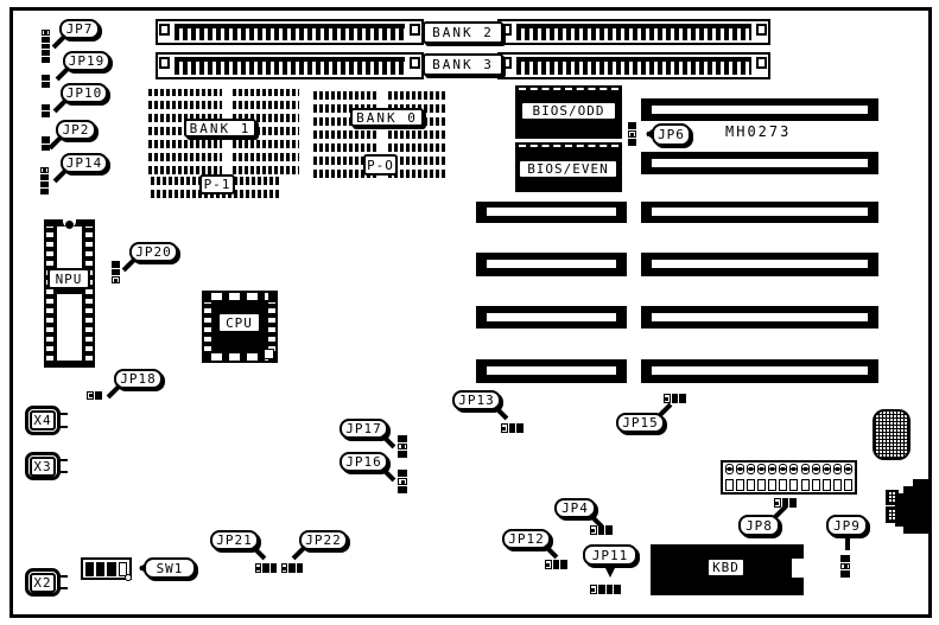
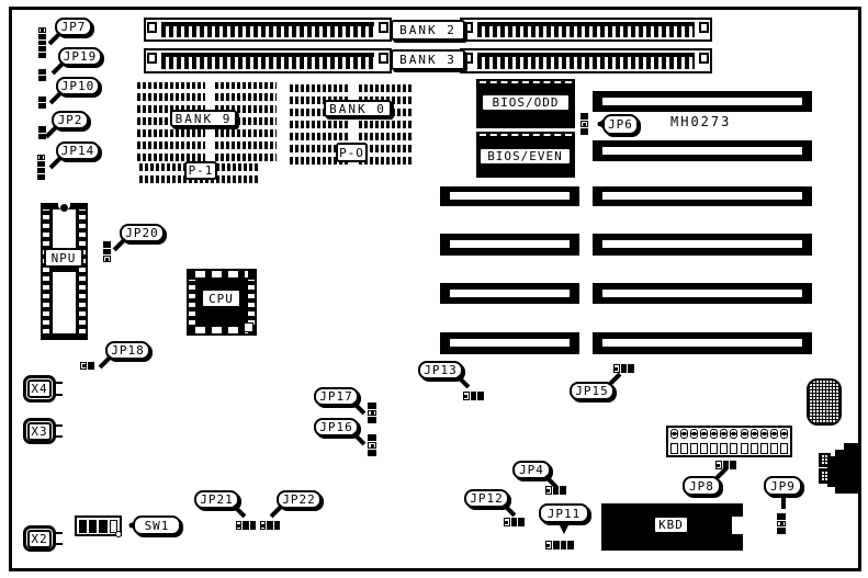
  BANK 2
  BANK 3
- BANK 1
+ BANK 9
  P-1
  BANK 0
  P-O
  BIOS/ODD
  BIOS/EVEN
  JP6
  MH0273
  NPU
  CPU
  JP7
  JP19
  JP10
  JP2
  JP14
  JP20
  JP18
  X4
  X3
  X2
  JP17
  JP16
  JP13
  JP15
  SW1
  JP21
  JP22
  JP12
  JP4
  JP11
  JP8
  JP9
  KBD
